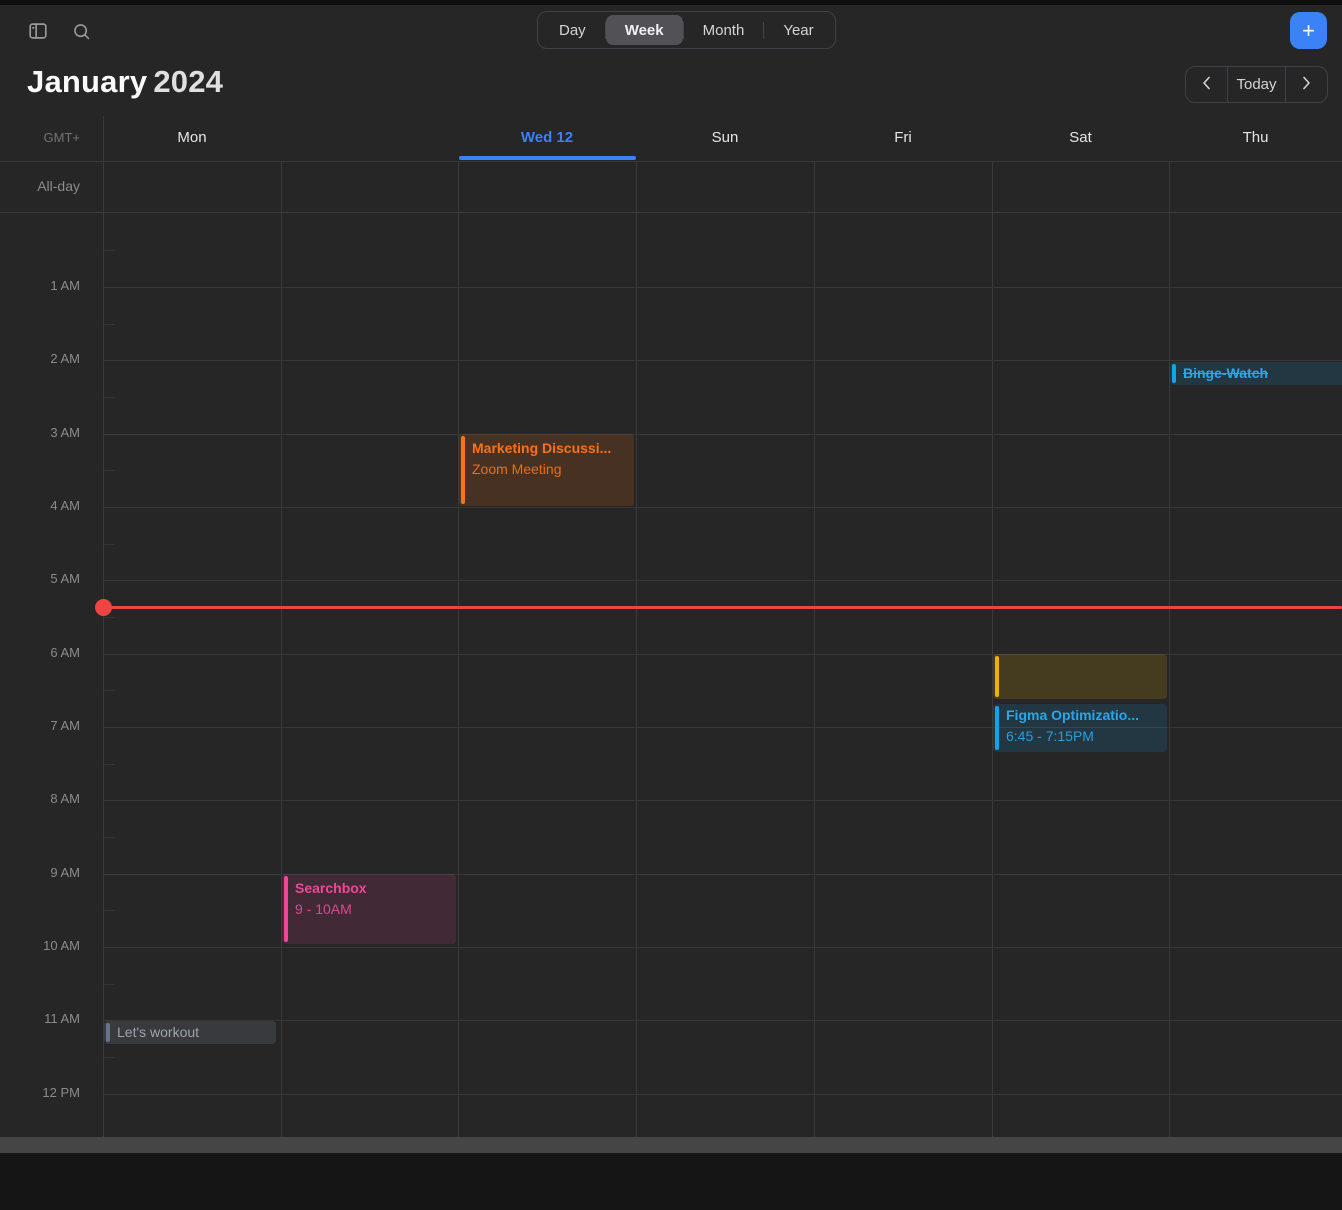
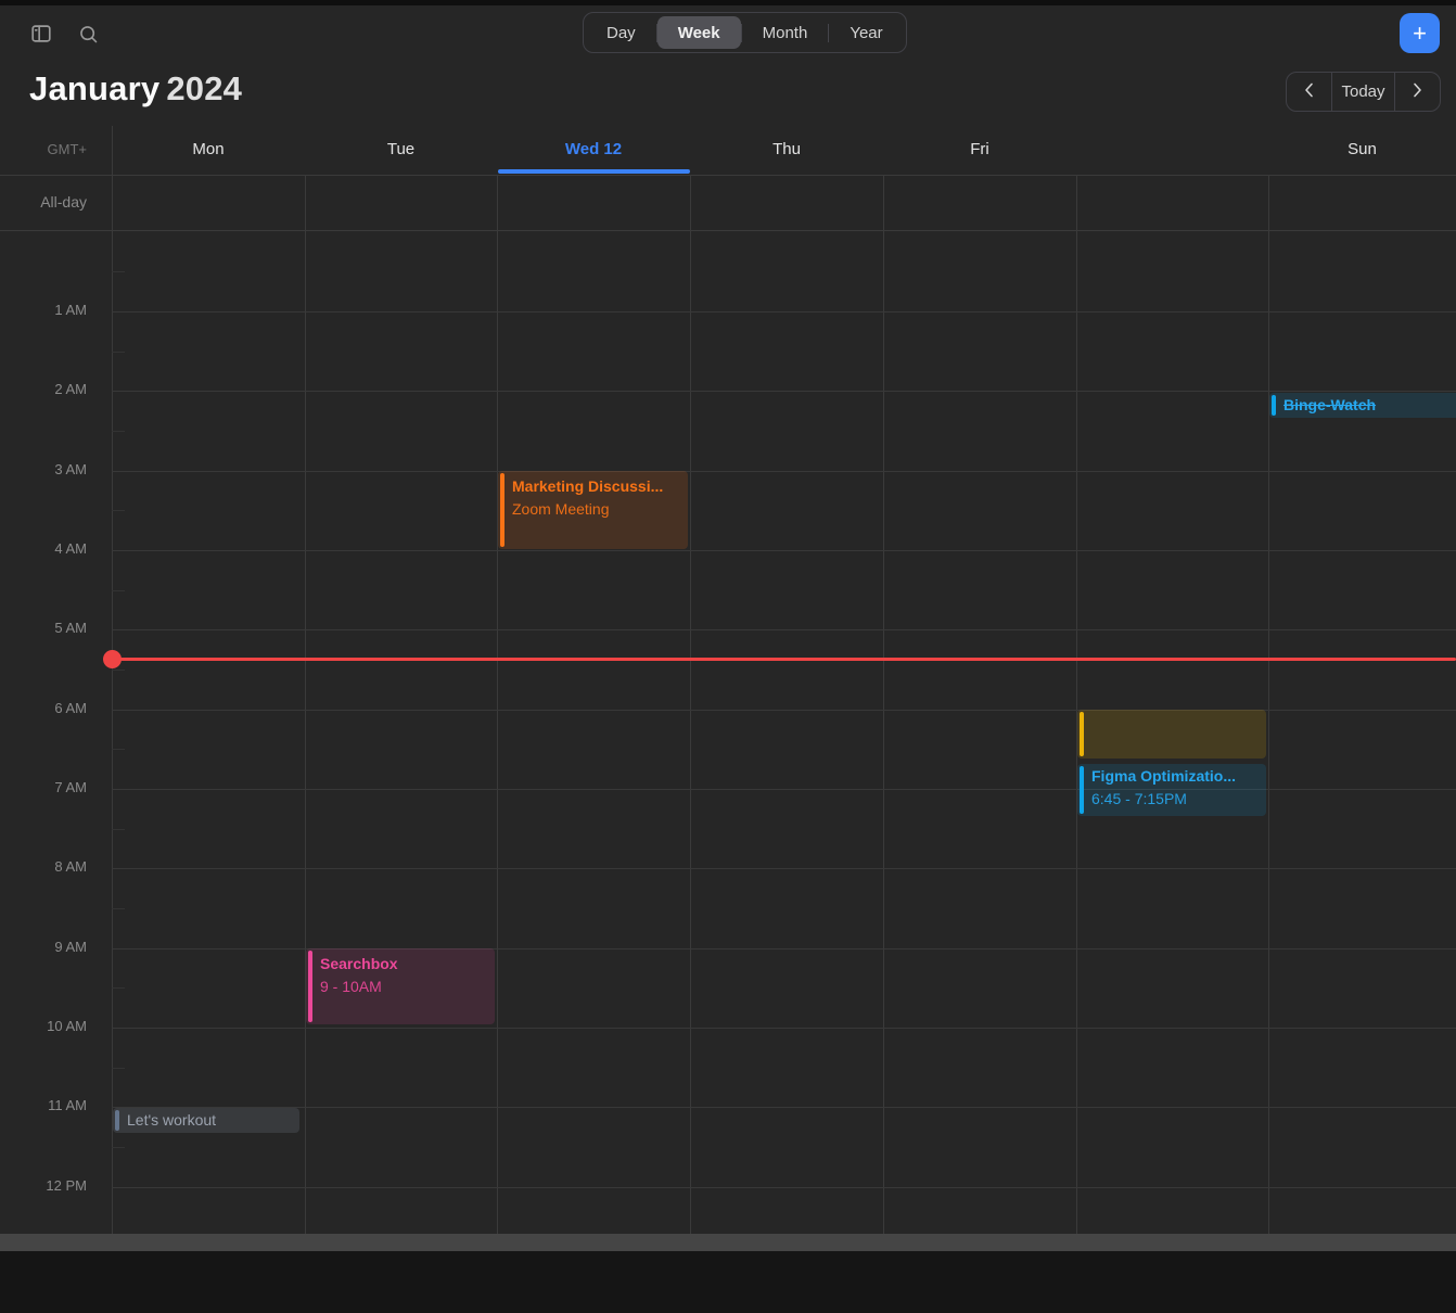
  Day
  Week
  Month
  Year
  +
  January 2024
  Today
  GMT+
  Mon
+ Tue
  Wed 12
- Sun
+ Thu
  Fri
- Sat
- Thu
+ Sun
  All-day
  1 AM
  2 AM
  3 AM
  4 AM
  5 AM
  6 AM
  7 AM
  8 AM
  9 AM
  10 AM
  11 AM
  12 PM
  Binge-Watch
  Marketing Discussi...
  Zoom Meeting
  Figma Optimizatio...
  6:45 - 7:15PM
  Searchbox
  9 - 10AM
  Let's workout
